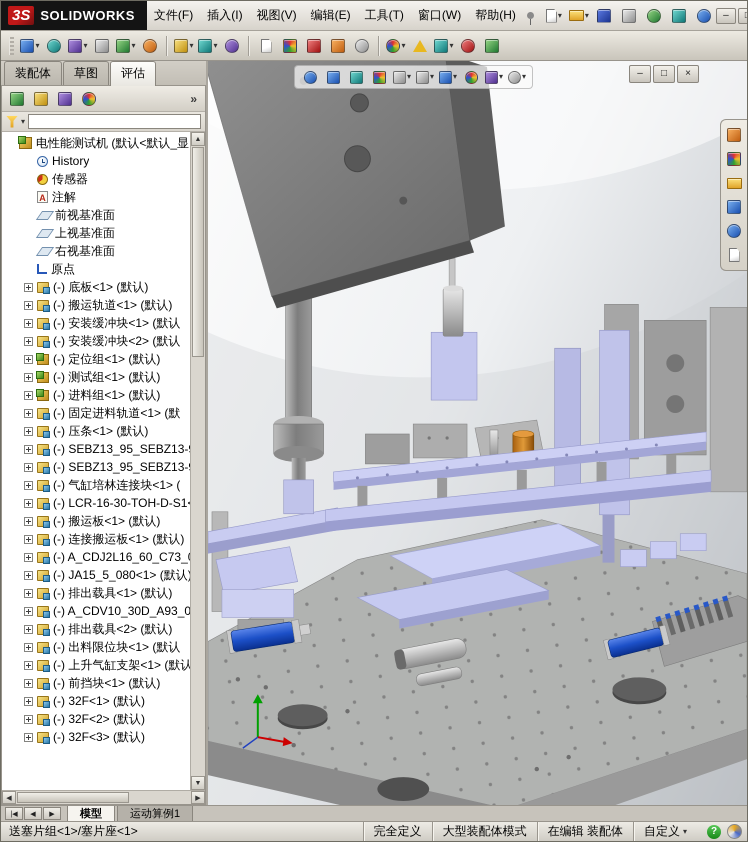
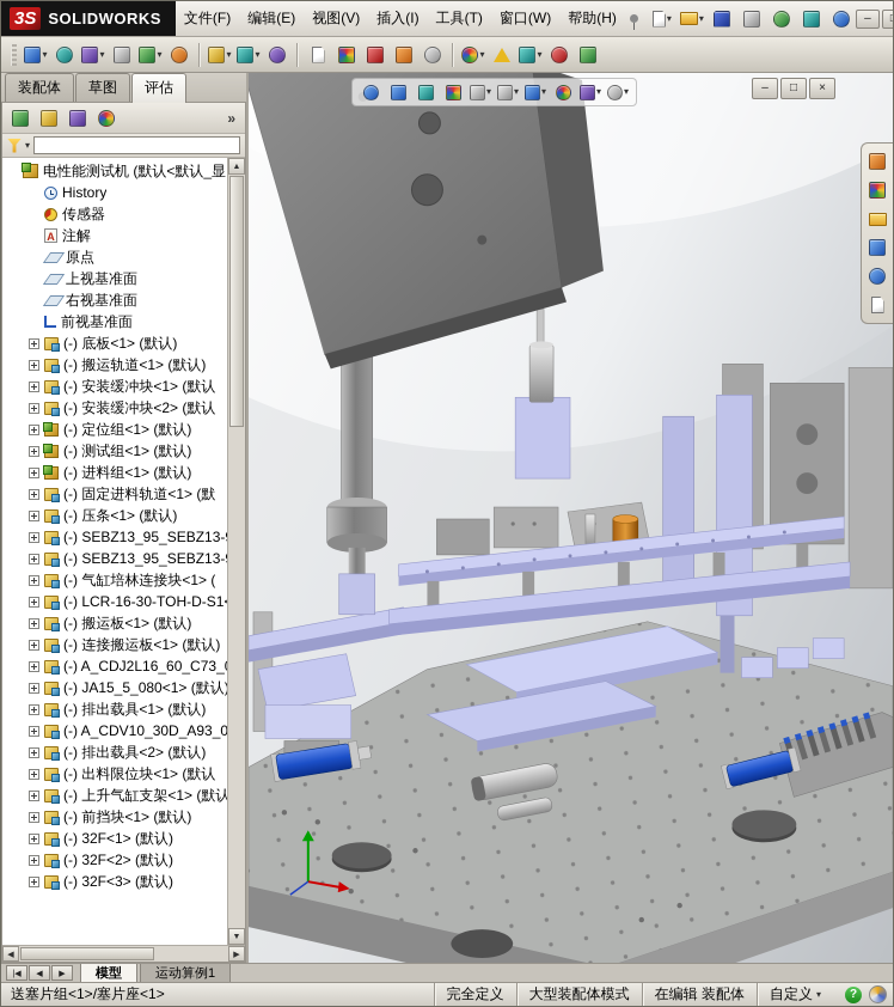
  3S
  SOLIDWORKS
  文件(F)
- 插入(I)
+ 编辑(E)
  视图(V)
- 编辑(E)
+ 插入(I)
  工具(T)
  窗口(W)
  帮助(H)
  ▾
  ▾
  –
  ▾
  ▾
  ▾
  ▾
  ▾
  ▾
  ▾
  装配体
  草图
  评估
  »
  ▾
  电性能测试机 (默认<默认_显
  History
  传感器
  注解
- 前视基准面
+ 原点
  上视基准面
  右视基准面
- 原点
+ 前视基准面
  (-) 底板<1> (默认)
  (-) 搬运轨道<1> (默认)
  (-) 安装缓冲块<1> (默认
  (-) 安装缓冲块<2> (默认
  (-) 定位组<1> (默认)
  (-) 测试组<1> (默认)
  (-) 进料组<1> (默认)
  (-) 固定进料轨道<1> (默
  (-) 压条<1> (默认)
  (-) SEBZ13_95_SEBZ13-
  (-) SEBZ13_95_SEBZ13-
  (-) 气缸培林连接块<1> (
  (-) LCR-16-30-TOH-D-S1
  (-) 搬运板<1> (默认)
  (-) 连接搬运板<1> (默认)
  (-) A_CDJ2L16_60_C73_
  (-) JA15_5_080<1> (默认
  (-) 排出载具<1> (默认)
  (-) A_CDV10_30D_A93_0
  (-) 排出载具<2> (默认)
  (-) 出料限位块<1> (默认
  (-) 上升气缸支架<1> (默认
  (-) 前挡块<1> (默认)
  (-) 32F<1> (默认)
  (-) 32F<2> (默认)
  (-) 32F<3> (默认)
  ▾
  ▾
  ▾
  ▾
  ▾
  –
  □
  ×
  模型
  运动算例1
  送塞片组<1>/塞片座<1>
  完全定义
  大型装配体模式
  在编辑 装配体
  自定义
  ▾
  ?
